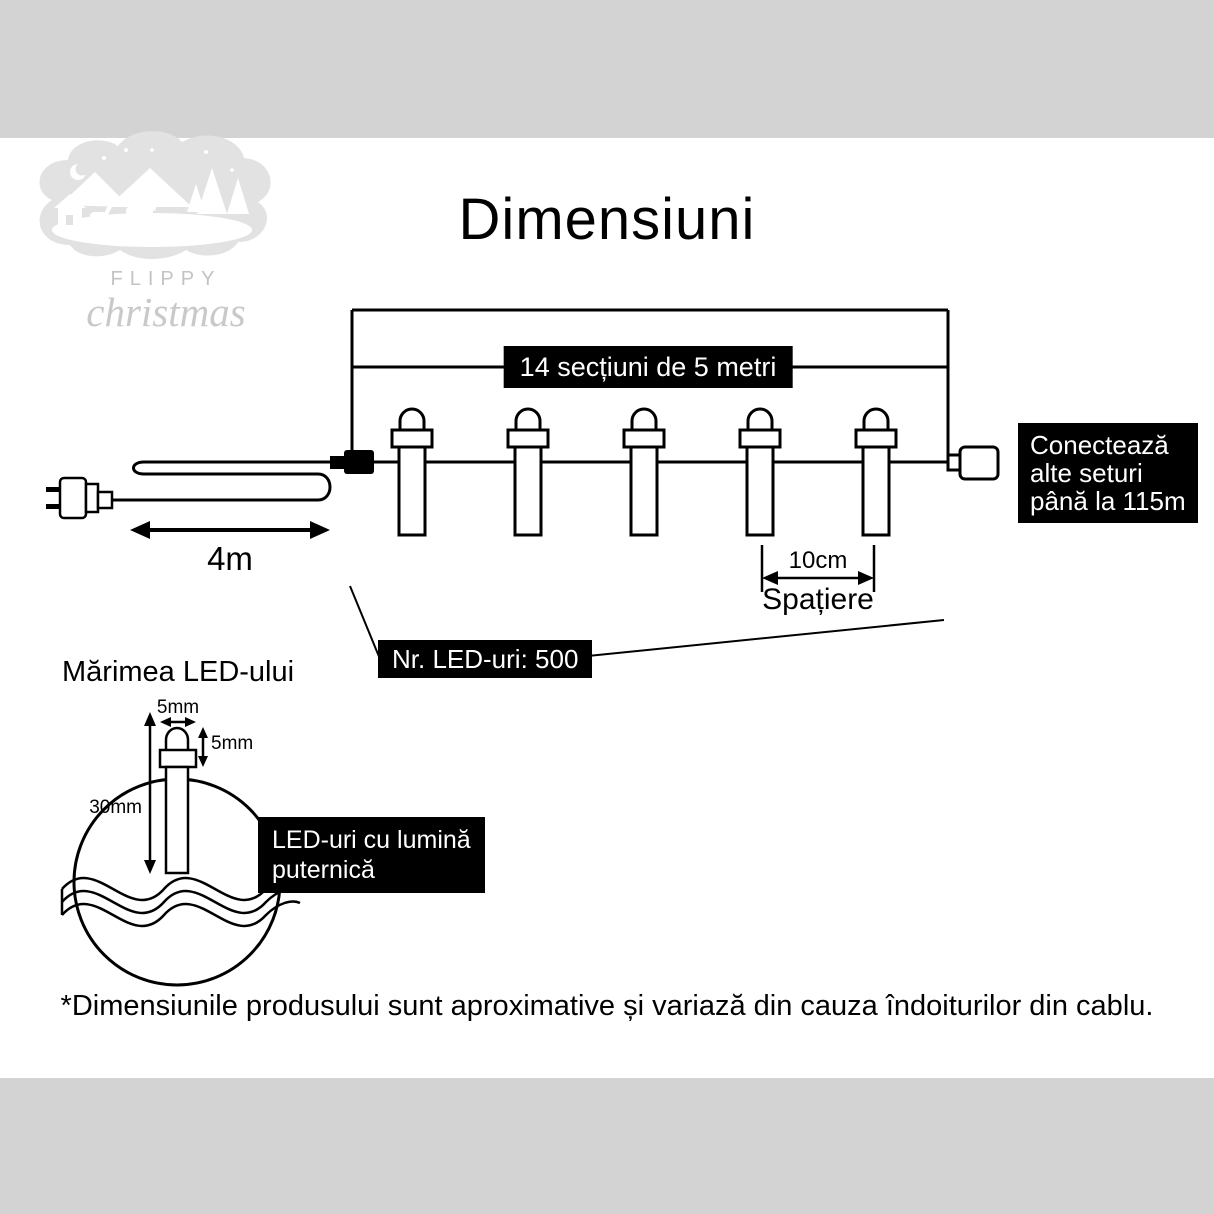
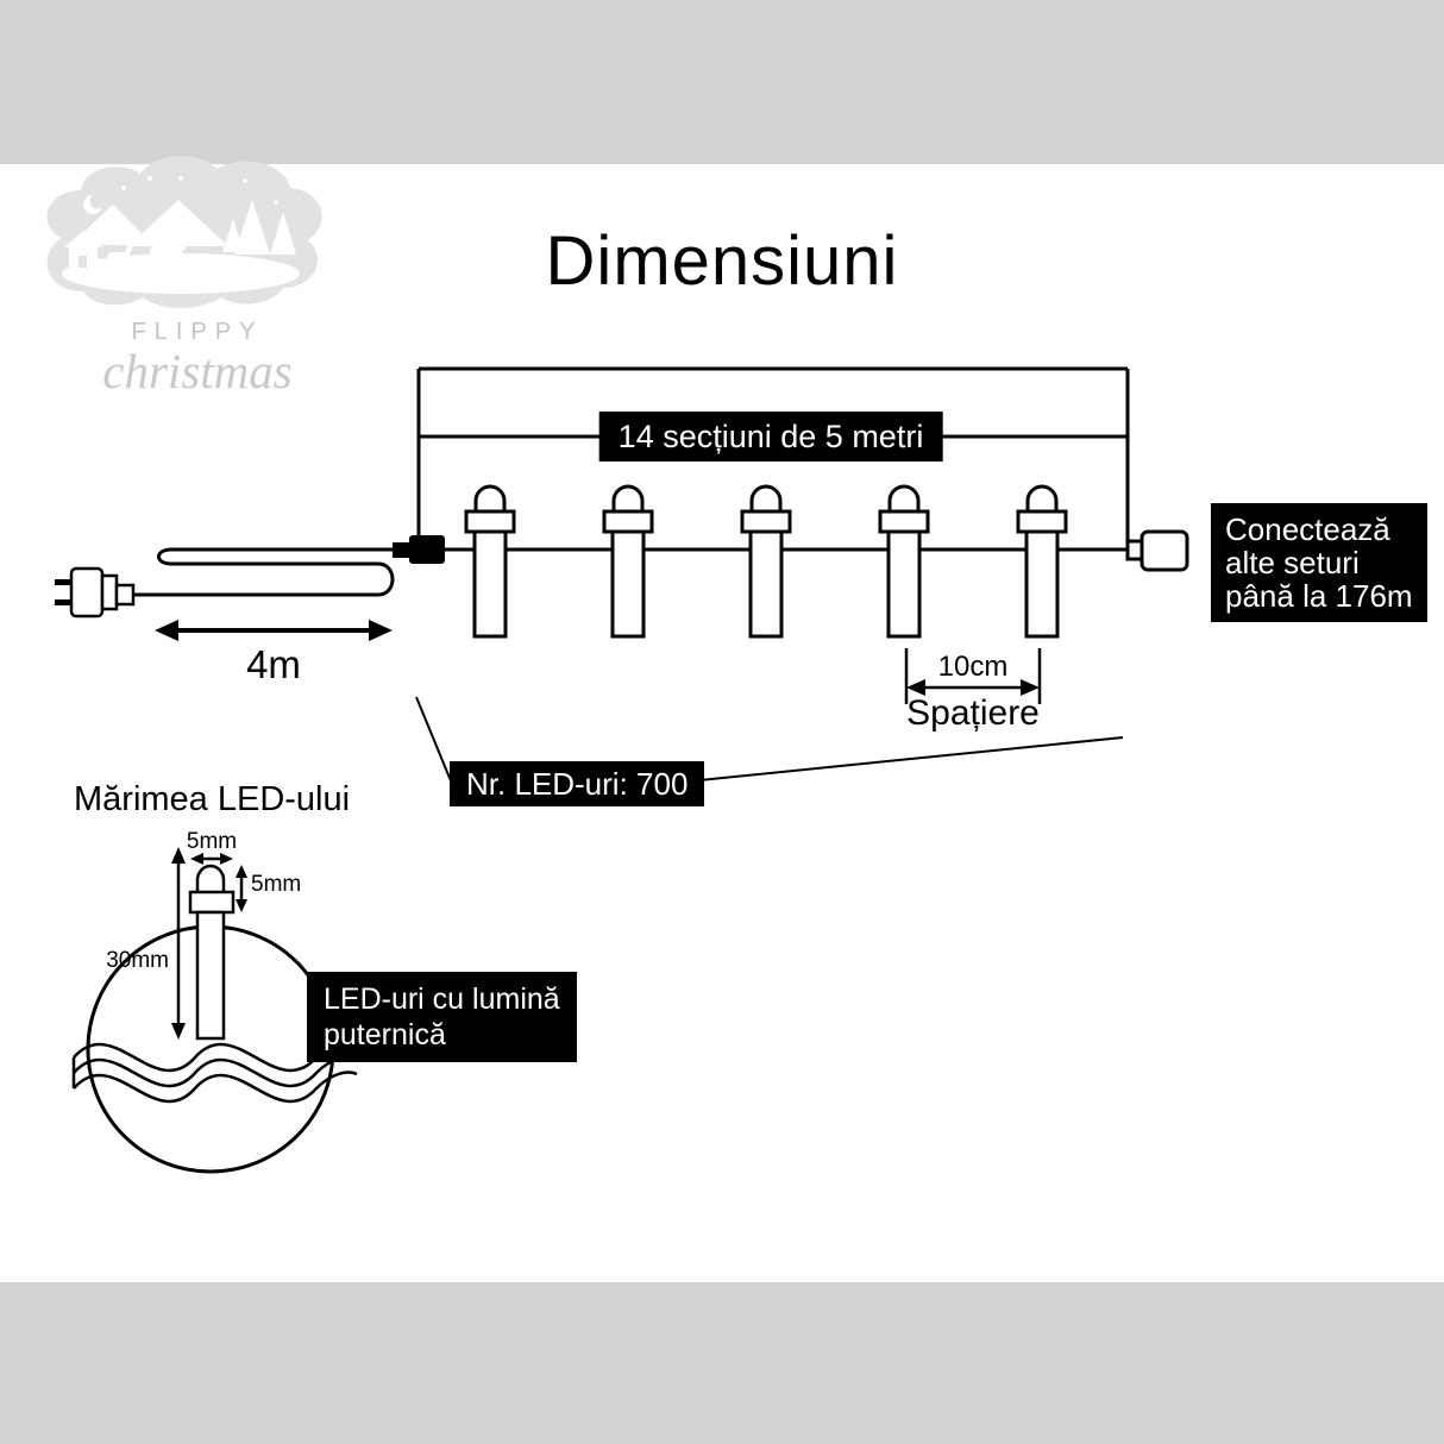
  FLIPPY
  christmas
  Dimensiuni
  14 secțiuni de 5 metri
  Conectează
  alte seturi
- până la 115m
+ până la 176m
- Nr. LED-uri: 500
+ Nr. LED-uri: 700
  LED-uri cu lumină
  puternică
  4m
  10cm
  Spațiere
  Mărimea LED-ului
  5mm
  5mm
  30mm
- *Dimensiunile produsului sunt aproximative și variază din cauza îndoiturilor din cablu.
